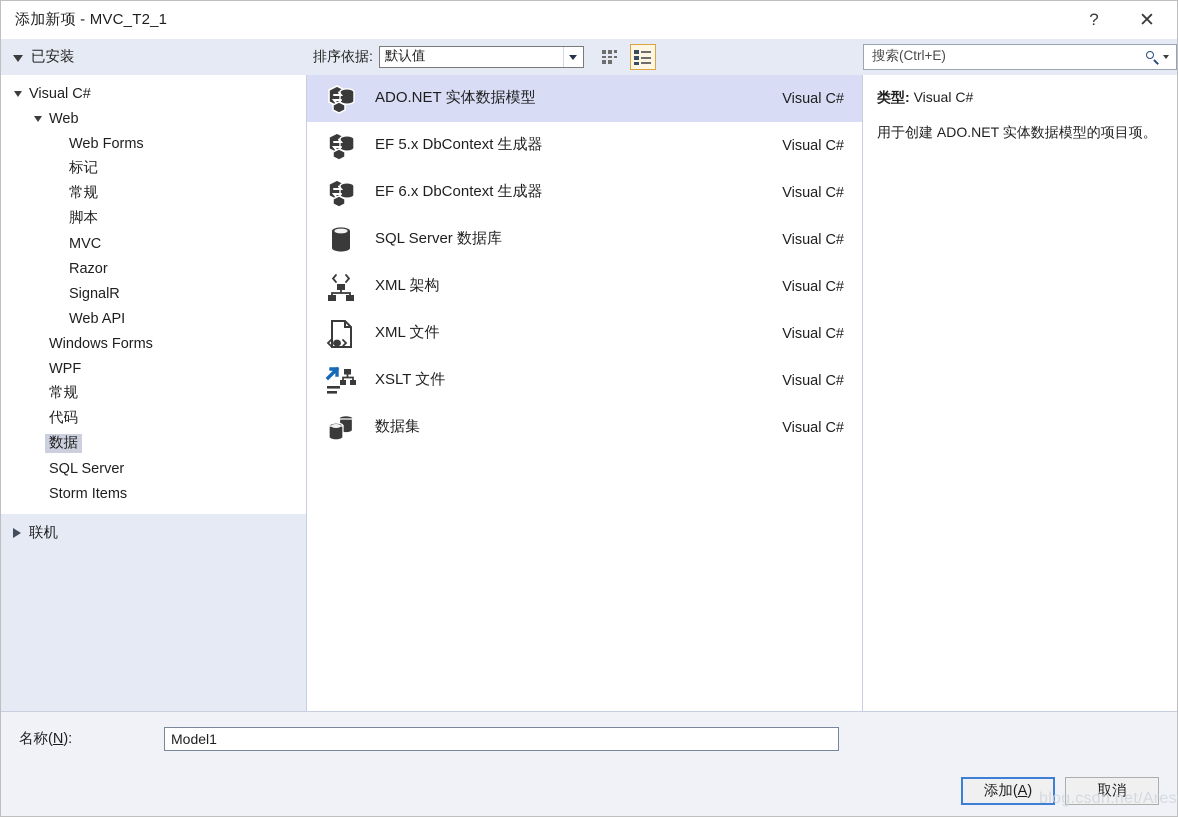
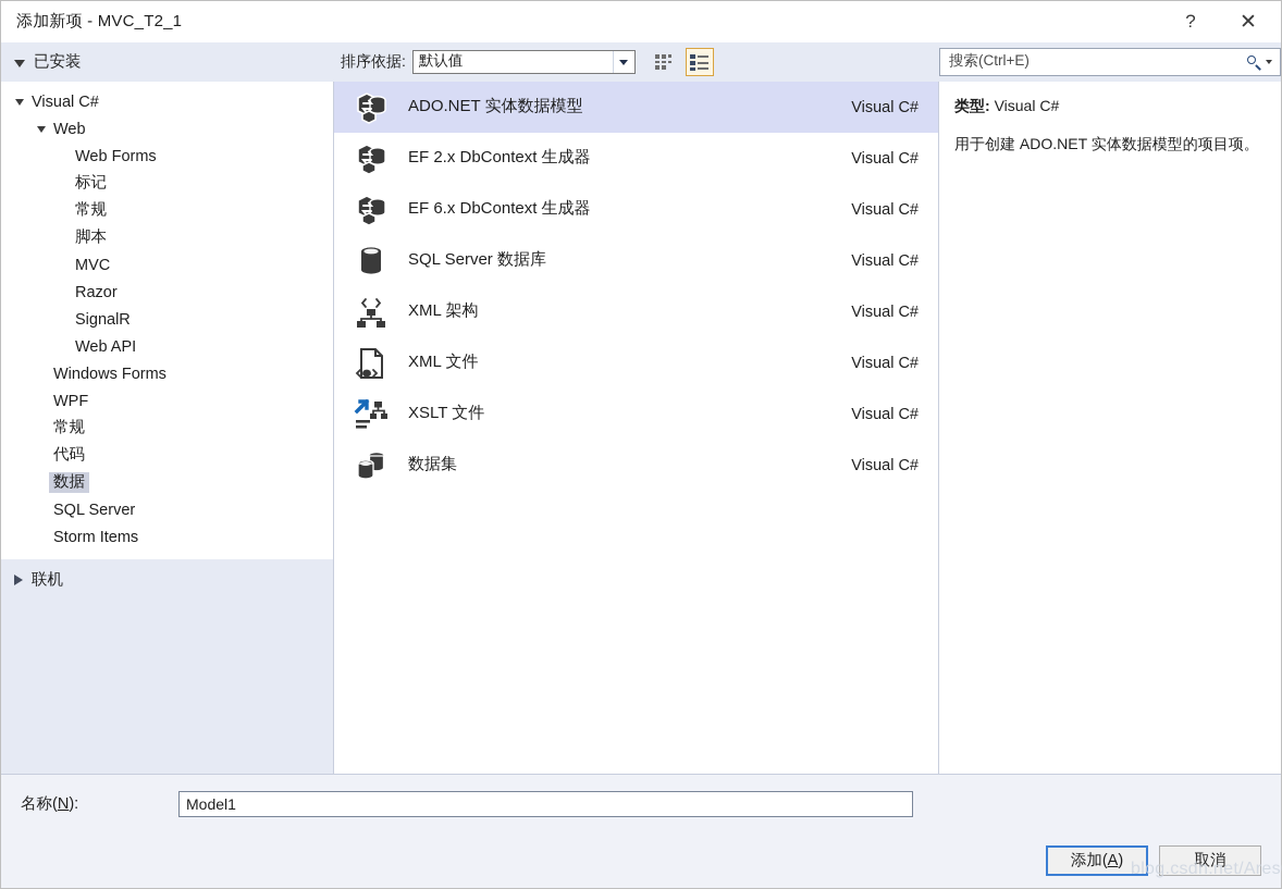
  添加新项 - MVC_T2_1
  ?
  ✕
  已安装
  排序依据:
  默认值
  搜索(Ctrl+E)
  Visual C#
  Web
  Web Forms
  标记
  常规
  脚本
  MVC
  Razor
  SignalR
  Web API
  Windows Forms
  WPF
  常规
  代码
  数据
  SQL Server
  Storm Items
  联机
  ADO.NET 实体数据模型
  Visual C#
- EF 5.x DbContext 生成器
+ EF 2.x DbContext 生成器
  Visual C#
  EF 6.x DbContext 生成器
  Visual C#
  SQL Server 数据库
  Visual C#
  XML 架构
  Visual C#
  XML 文件
  Visual C#
  XSLT 文件
  Visual C#
  数据集
  Visual C#
  类型: Visual C#
  用于创建 ADO.NET 实体数据模型的项目项。
  名称(N):
  Model1
  添加(
  A
  )
  取消
  blog.csdn.net/Ares
